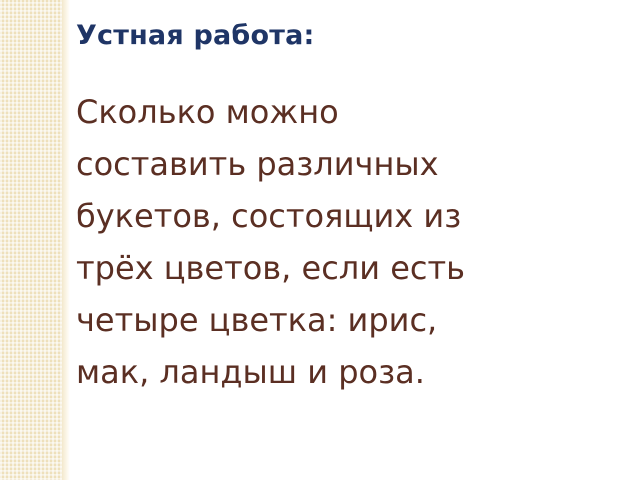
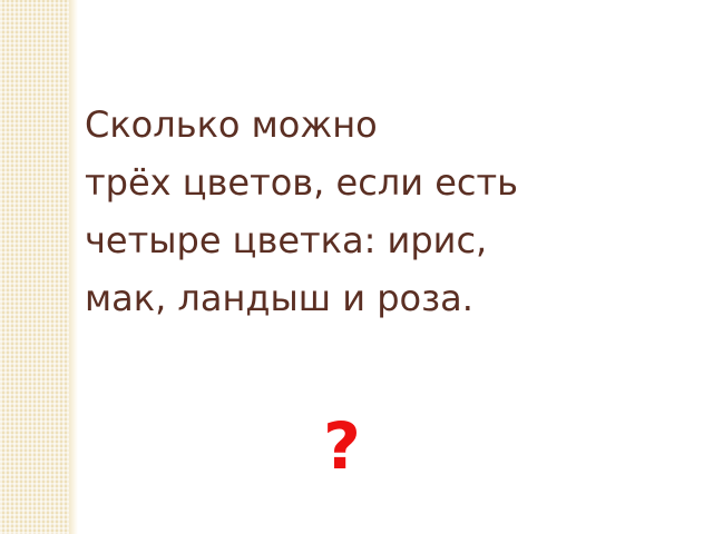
- Устная работа:
  Сколько можно
- составить различных
- букетов, состоящих из
  трёх цветов, если есть
  четыре цветка: ирис,
  мак, ландыш и роза.
+ ?
